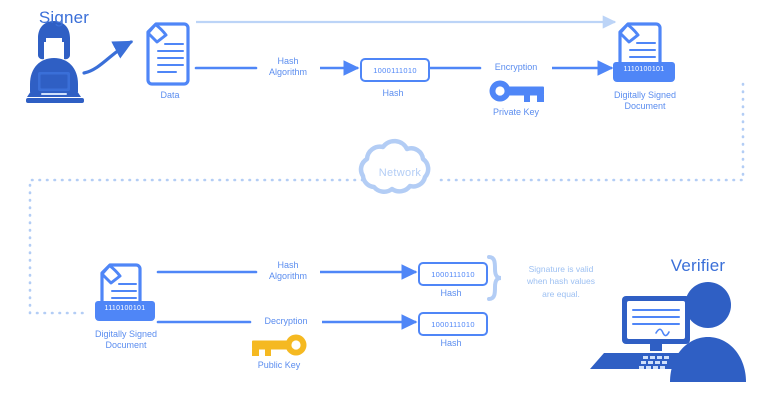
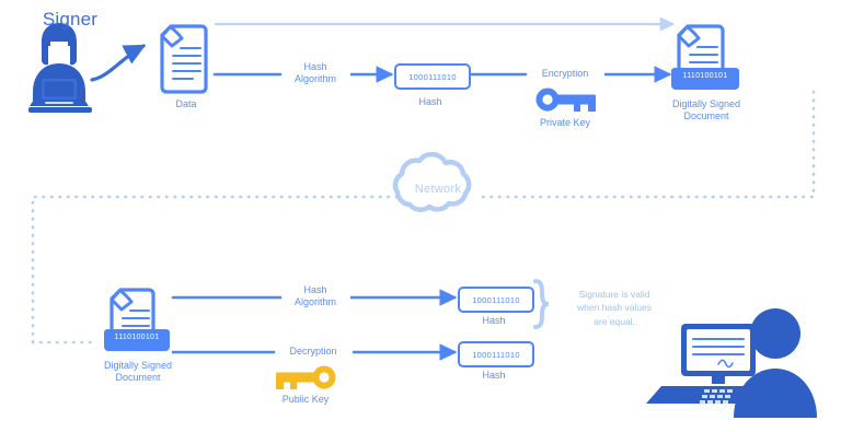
  Signer
  Data
  Hash
  Algorithm
  1000111010
  Hash
  Encryption
  Private Key
  Digitally Signed
  Document
  Network
  Digitally Signed
  Document
  Hash
  Algorithm
  Decryption
  Public Key
  1000111010
  Hash
  1000111010
  Hash
  Signature is valid
  when hash values
  are equal.
- Verifier
